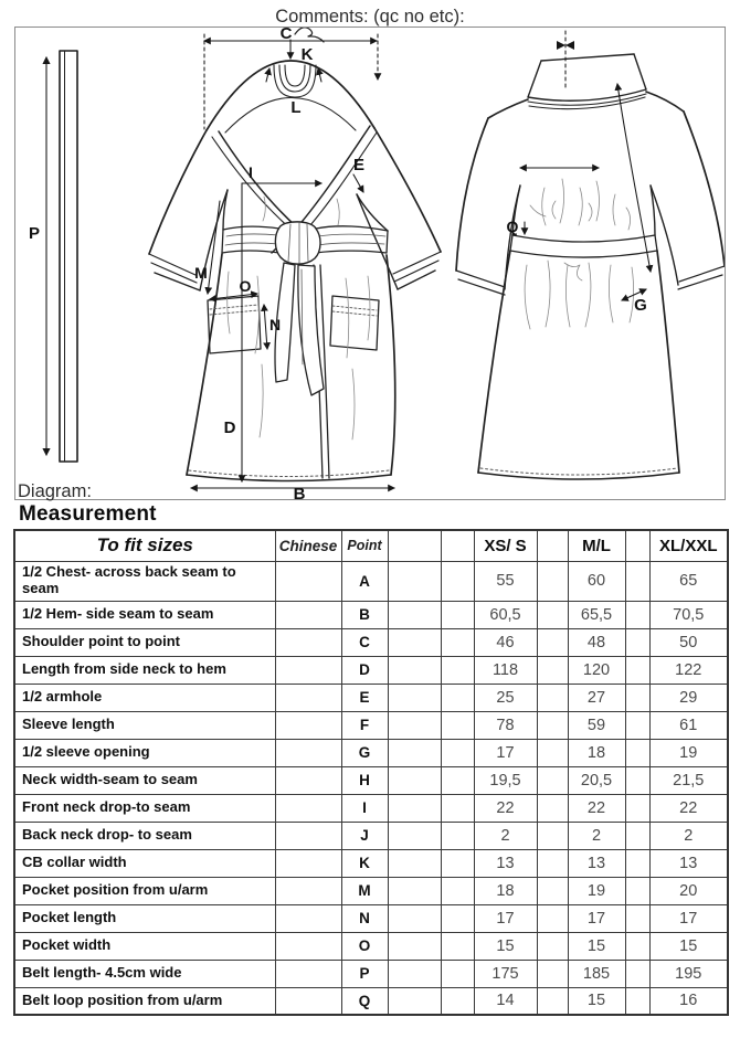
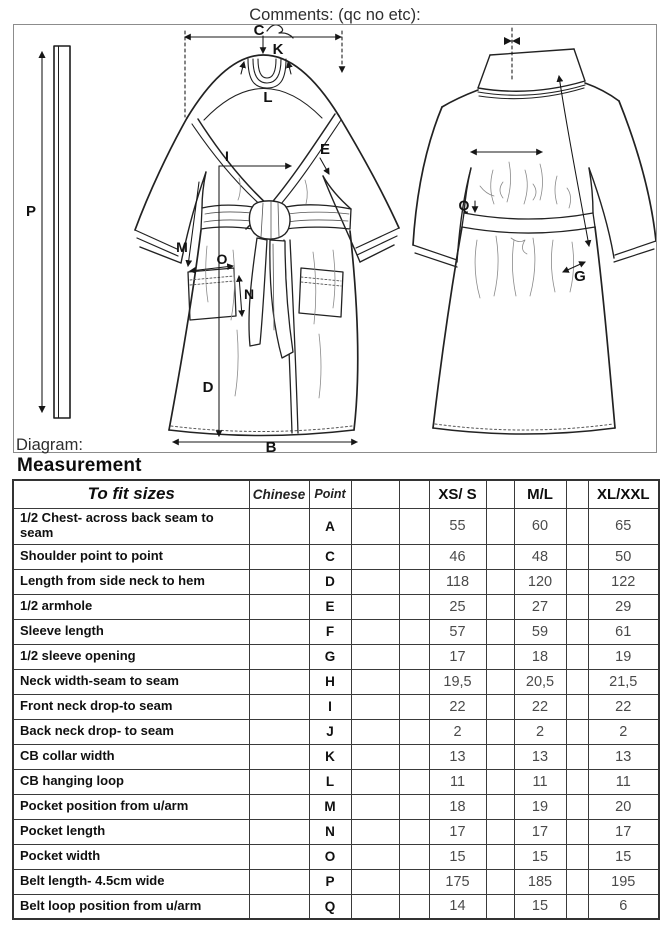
  Comments: (qc no etc):
  P
  C
  K
  L
  E
  I
  M
  O
  N
  D
  B
  Q
  G
  Diagram:
  Measurement
  To fit sizes	Chinese	Point			XS/ S		M/L		XL/XXL
  1/2 Chest- across back seam to seam		A			55		60		65
- 1/2 Hem- side seam to seam		B			60,5		65,5		70,5
  Shoulder point to point		C			46		48		50
  Length from side neck to hem		D			118		120		122
  1/2 armhole		E			25		27		29
- Sleeve length		F			78		59		61
+ Sleeve length		F			57		59		61
  1/2 sleeve opening		G			17		18		19
  Neck width-seam to seam		H			19,5		20,5		21,5
  Front neck drop-to seam		I			22		22		22
  Back neck drop- to seam		J			2		2		2
  CB collar width		K			13		13		13
+ CB hanging loop		L			11		11		11
  Pocket position from u/arm		M			18		19		20
  Pocket length		N			17		17		17
  Pocket width		O			15		15		15
  Belt length- 4.5cm wide		P			175		185		195
- Belt loop position from u/arm		Q			14		15		16
+ Belt loop position from u/arm		Q			14		15		6
